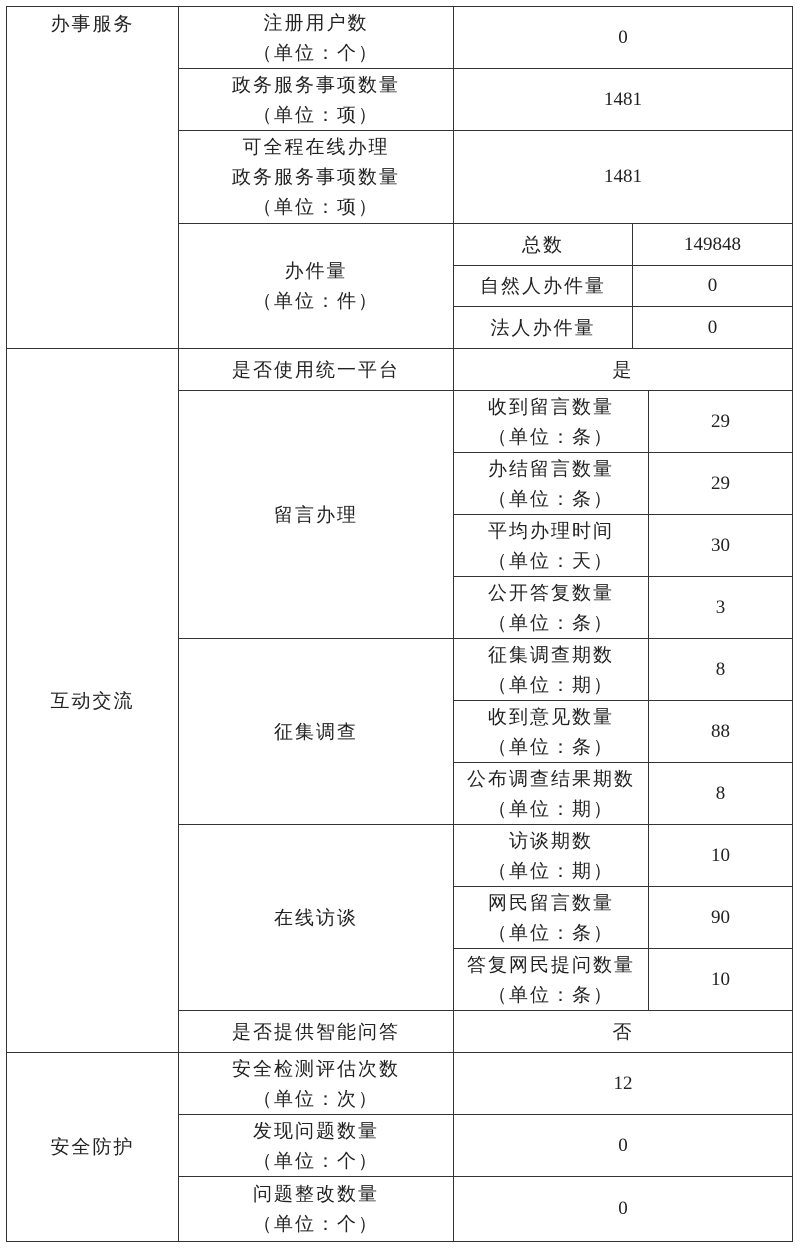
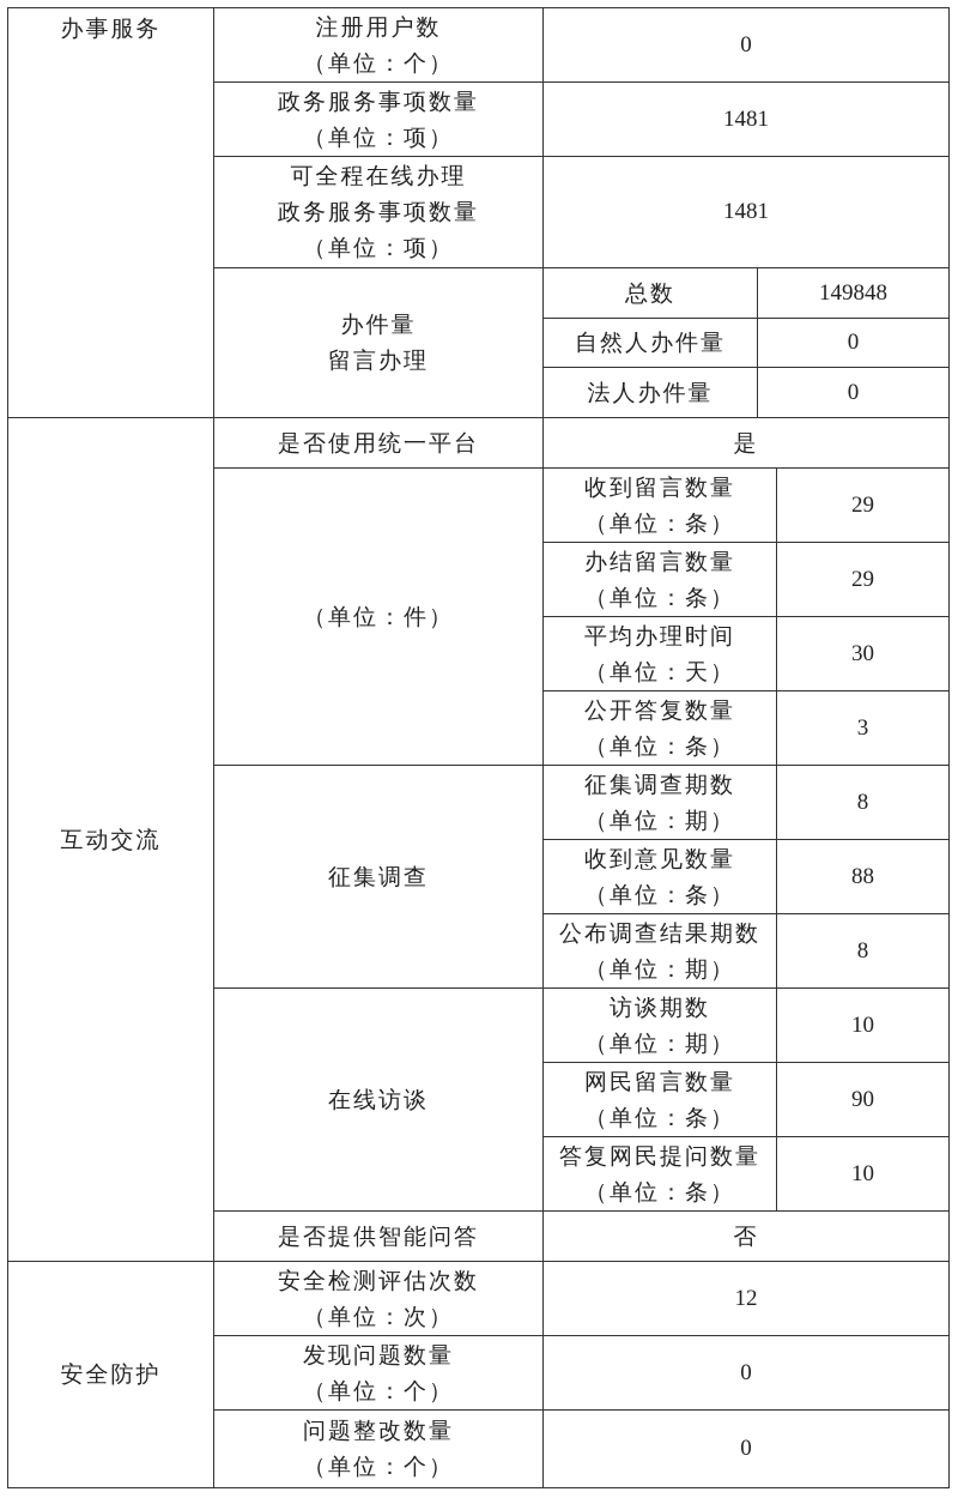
  办事服务
  注册用户数
  （单位：个）
  0
  政务服务事项数量
  （单位：项）
  1481
  可全程在线办理
  政务服务事项数量
  （单位：项）
  1481
  办件量
- （单位：件）
+ 留言办理
  总数
  149848
  自然人办件量
  0
  法人办件量
  0
  互动交流
  是否使用统一平台
  是
- 留言办理
+ （单位：件）
  收到留言数量
  （单位：条）
  29
  办结留言数量
  （单位：条）
  29
  平均办理时间
  （单位：天）
  30
  公开答复数量
  （单位：条）
  3
  征集调查
  征集调查期数
  （单位：期）
  8
  收到意见数量
  （单位：条）
  88
  公布调查结果期数
  （单位：期）
  8
  在线访谈
  访谈期数
  （单位：期）
  10
  网民留言数量
  （单位：条）
  90
  答复网民提问数量
  （单位：条）
  10
  是否提供智能问答
  否
  安全防护
  安全检测评估次数
  （单位：次）
  12
  发现问题数量
  （单位：个）
  0
  问题整改数量
  （单位：个）
  0
